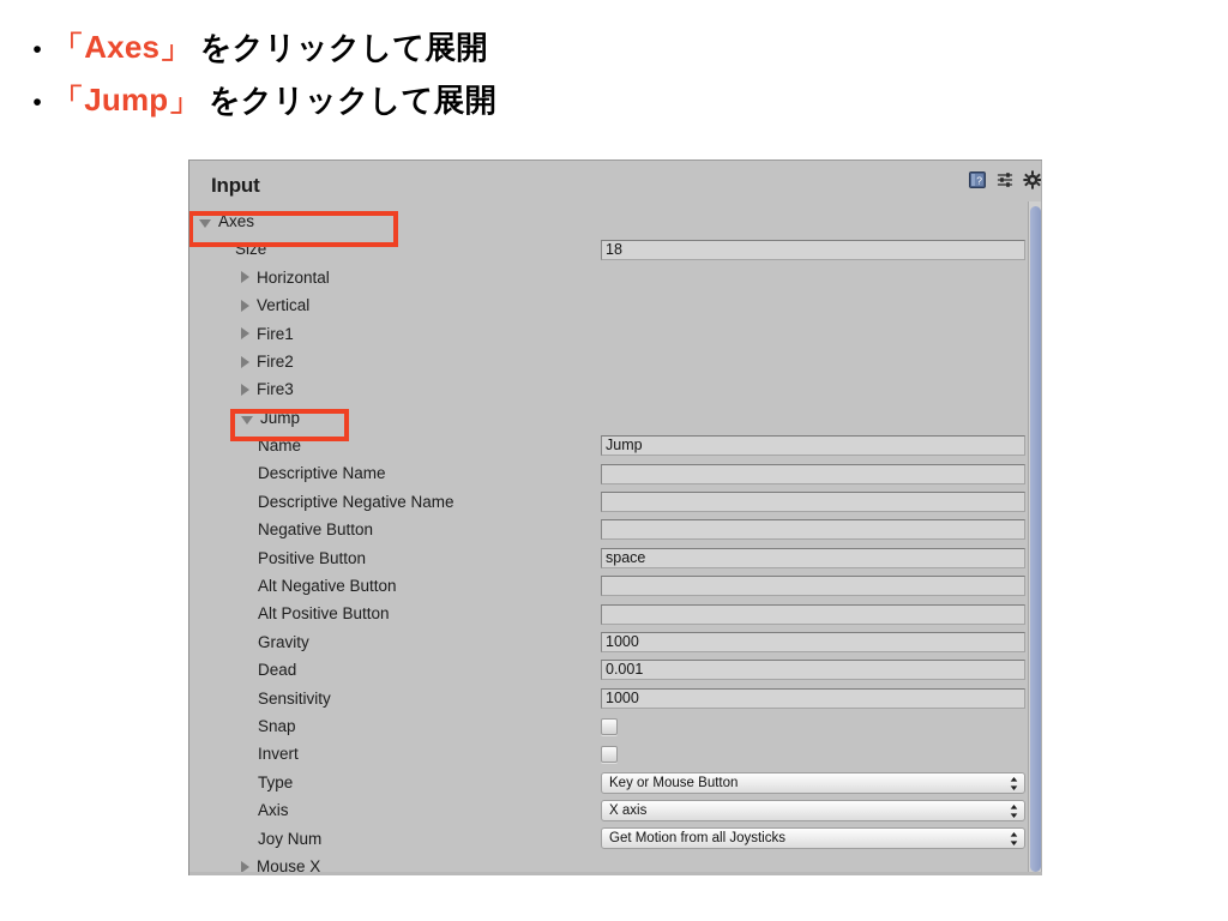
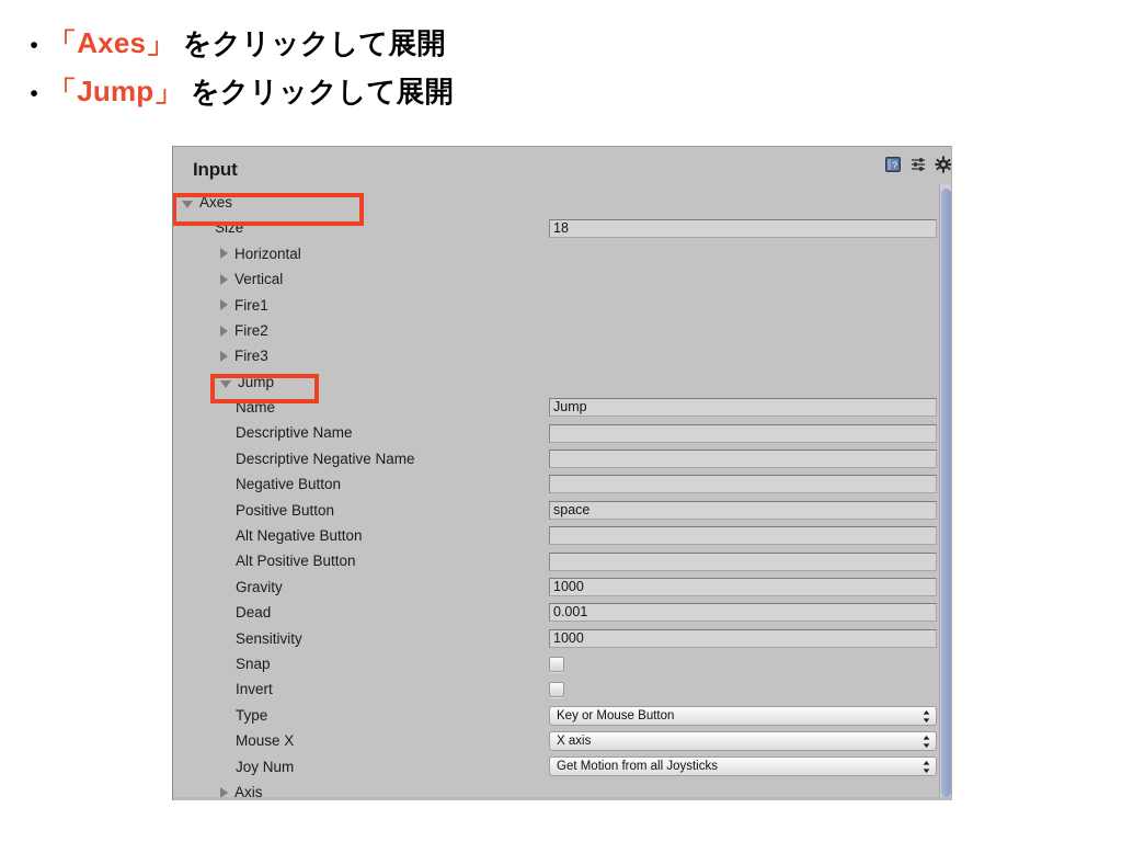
  •
  「Axes」 をクリックして展開
  •
  「Jump」 をクリックして展開
  Input
  ?
  Axes
  Size
  18
  Horizontal
  Vertical
  Fire1
  Fire2
  Fire3
  Jump
  Name
  Jump
  Descriptive Name
  Descriptive Negative Name
  Negative Button
  Positive Button
  space
  Alt Negative Button
  Alt Positive Button
  Gravity
  1000
  Dead
  0.001
  Sensitivity
  1000
  Snap
  Invert
  Type
  Key or Mouse Button
- Axis
+ Mouse X
  X axis
  Joy Num
  Get Motion from all Joysticks
- Mouse X
+ Axis
